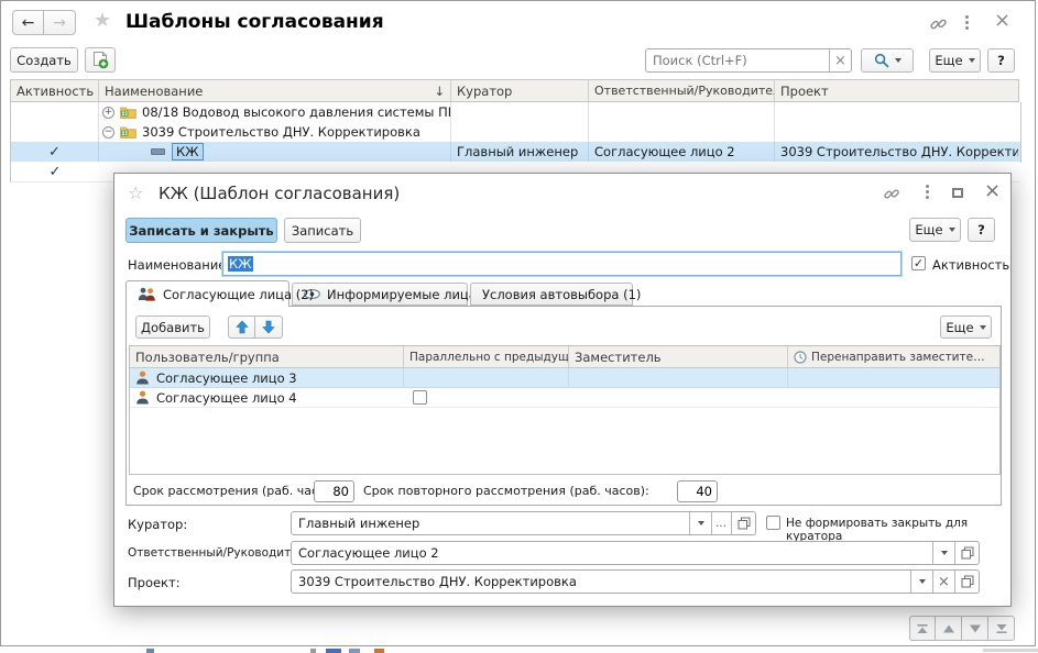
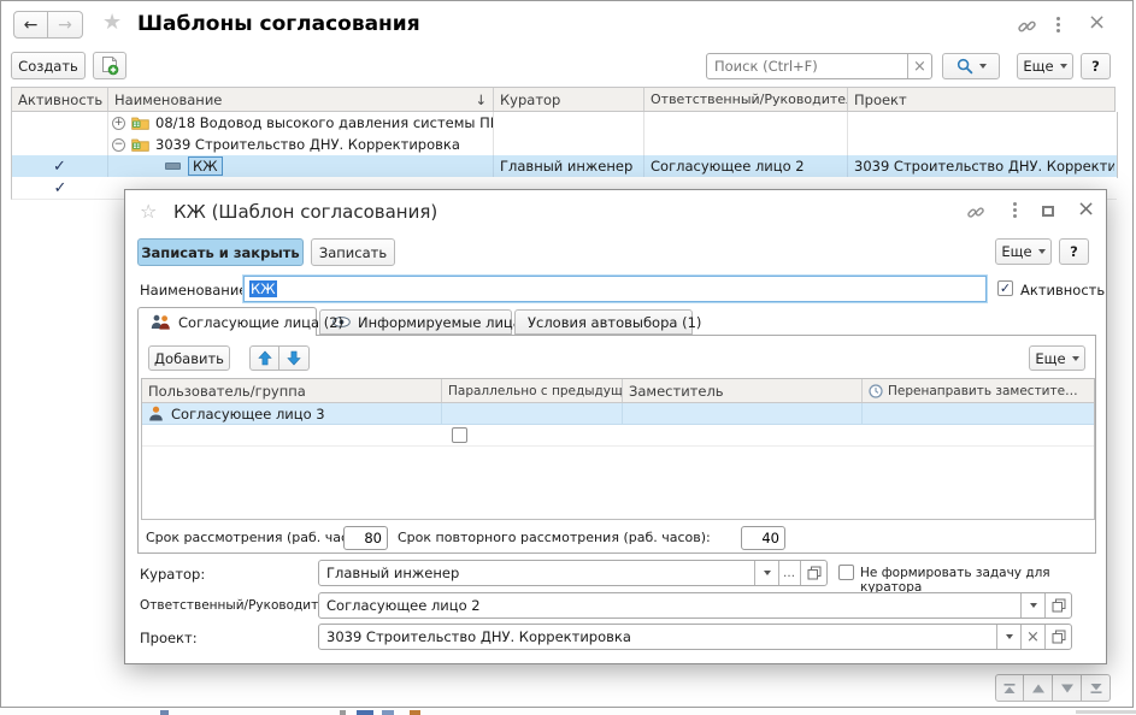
  ←
  →
  ★
  Шаблоны согласования
  ×
  Создать
  Поиск (Ctrl+F)
  ×
  Еще
  ?
  Активность
  Наименование
  ↓
  Куратор
  Ответственный/Руководите
  Проект
  +
  08/18 Водовод высокого давления системы П
  −
  3039 Строительство ДНУ. Корректировка
  ✓
  КЖ
  Главный инженер
  Согласующее лицо 2
  3039 Строительство ДНУ. Корректи
  ✓
  ☆
  КЖ (Шаблон согласования)
  ×
  Записать и закрыть
  Записать
  Еще
  ?
  Наименовани
  КЖ
  ✓
  Активность
  Согласующие лица (2)
  Информируемые лиц
  Условия автовыбора (1)
  Добавить
  Еще
  Пользователь/группа
  Параллельно с предыдущ
  Заместитель
  Перенаправить заместите…
  Согласующее лицо 3
- Согласующее лицо 4
  Срок рассмотрения (раб. ча
  80
  Срок повторного рассмотрения (раб. часов):
  40
  Куратор:
  Главный инженер
  …
- Не формировать закрыть для куратора
+ Не формировать задачу для куратора
  Ответственный/Руководит
  Согласующее лицо 2
  Проект:
  3039 Строительство ДНУ. Корректировка
  ×
